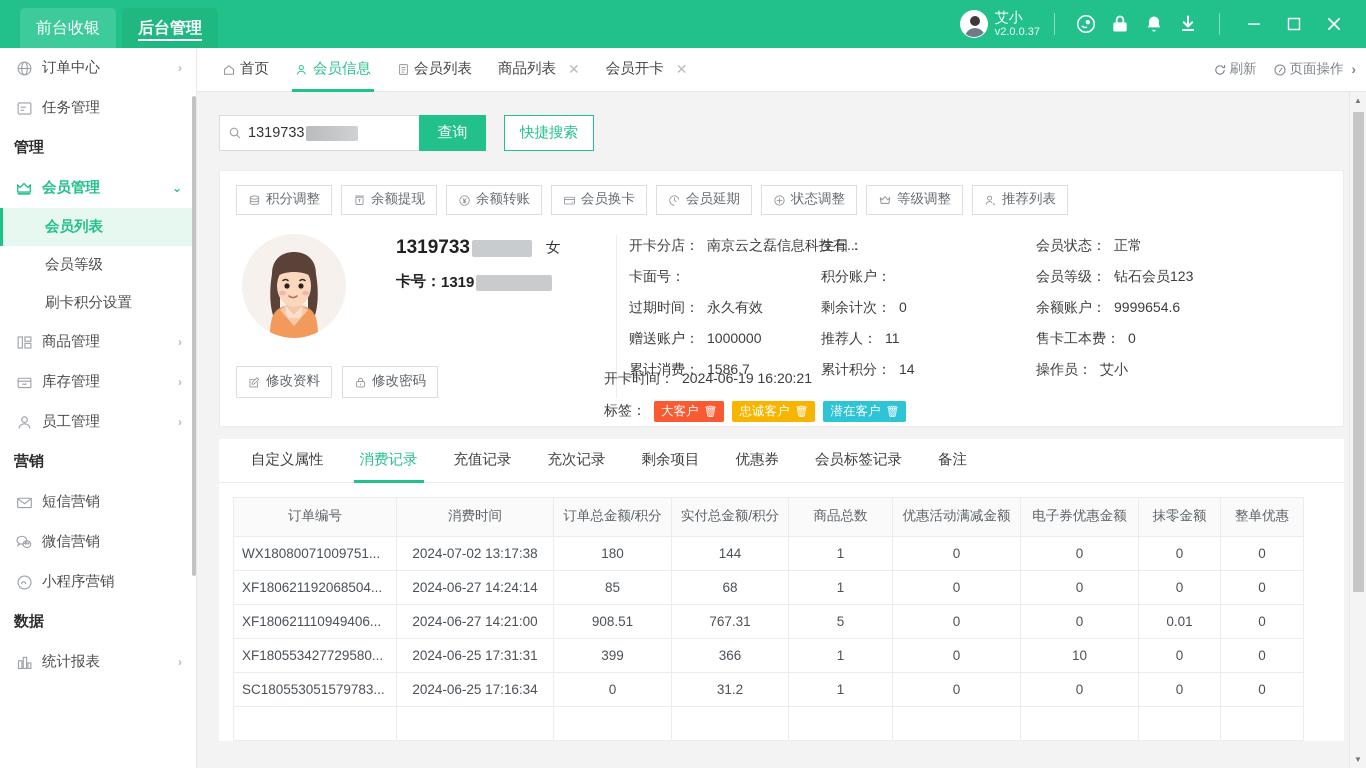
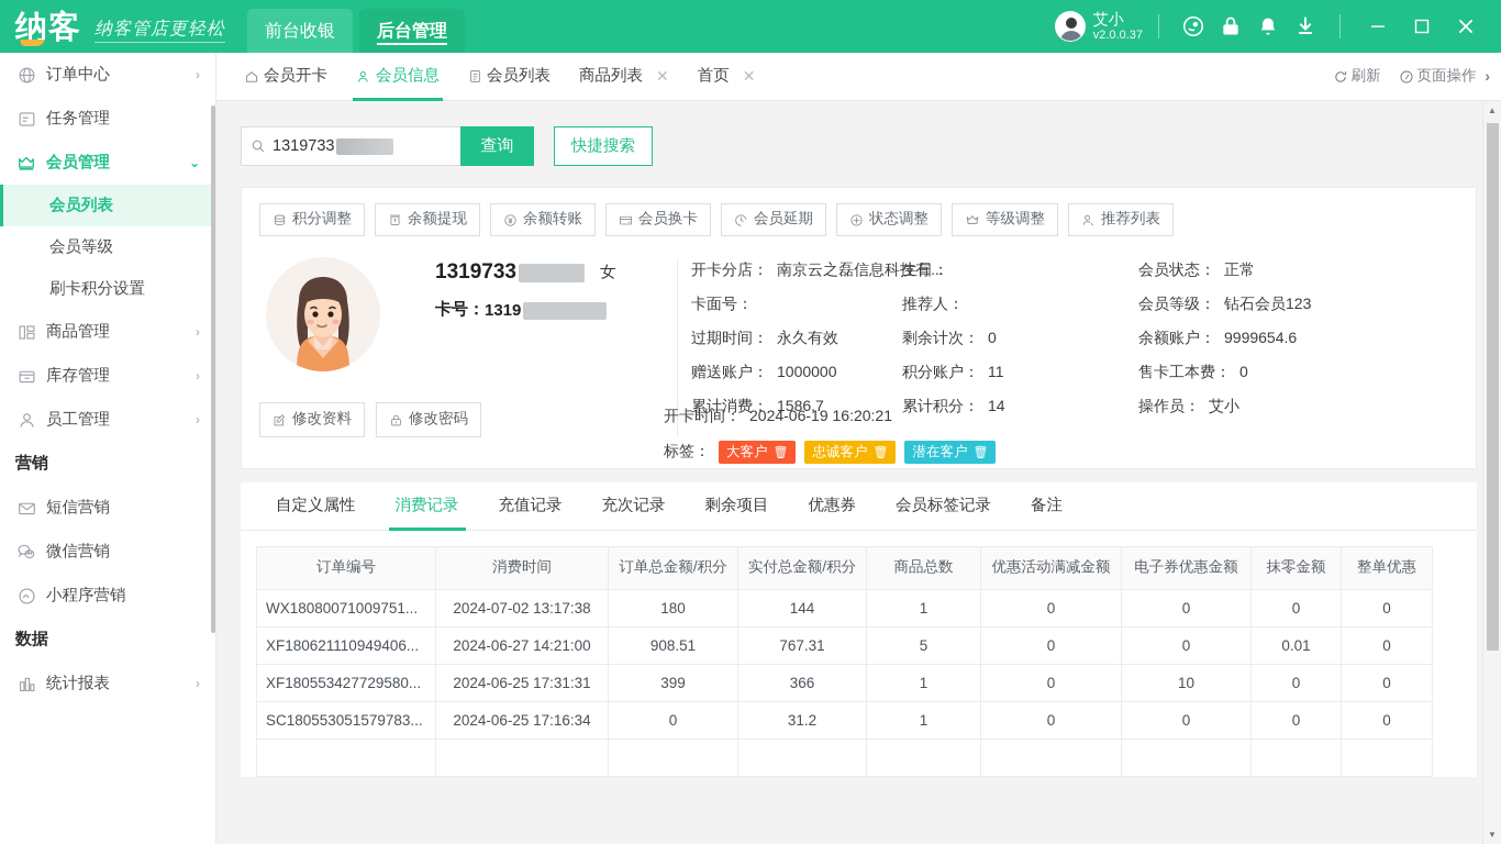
+ 纳客
+ 纳客管店更轻松
  前台收银
  后台管理
  艾小
  v2.0.0.37
  订单中心
  ›
  任务管理
- 管理
  会员管理
  ⌄
  会员列表
  会员等级
  刷卡积分设置
  商品管理
  ›
  库存管理
  ›
  员工管理
  ›
  营销
  短信营销
  微信营销
  小程序营销
  数据
  统计报表
  ›
- 首页
+ 会员开卡
  会员信息
  会员列表
  商品列表
  ✕
- 会员开卡
+ 首页
  ✕
  刷新
  页面操作
  ›
  1319733
  查询
  快捷搜索
  积分调整
  余额提现
  余额转账
  会员换卡
  会员延期
  状态调整
  等级调整
  推荐列表
  修改资料
  修改密码
  1319733
  女
  卡号：
  1319
  开卡分店：
  南京云之磊信息科技有...
  卡面号：
  过期时间：
  永久有效
  赠送账户：
  1000000
  累计消费：
  1586.7
  生日：
- 积分账户：
+ 推荐人：
  剩余计次：
  0
- 推荐人：
+ 积分账户：
  11
  累计积分：
  14
  会员状态：
  正常
  会员等级：
  钻石会员123
  余额账户：
  9999654.6
  售卡工本费：
  0
  操作员：
  艾小
  开卡时间：
  2024-06-19 16:20:21
  标签：
  大客户
  🗑
  忠诚客户
  🗑
  潜在客户
  🗑
  自定义属性
  消费记录
  充值记录
  充次记录
  剩余项目
  优惠券
  会员标签记录
  备注
  订单编号	消费时间	订单总金额/积分	实付总金额/积分	商品总数	优惠活动满减金额	电子券优惠金额	抹零金额	整单优惠
  WX18080071009751...	2024-07-02 13:17:38	180	144	1	0	0	0	0
- XF180621192068504...	2024-06-27 14:24:14	85	68	1	0	0	0	0
  XF180621110949406...	2024-06-27 14:21:00	908.51	767.31	5	0	0	0.01	0
  XF180553427729580...	2024-06-25 17:31:31	399	366	1	0	10	0	0
  SC180553051579783...	2024-06-25 17:16:34	0	31.2	1	0	0	0	0
  ▲
  ▼
